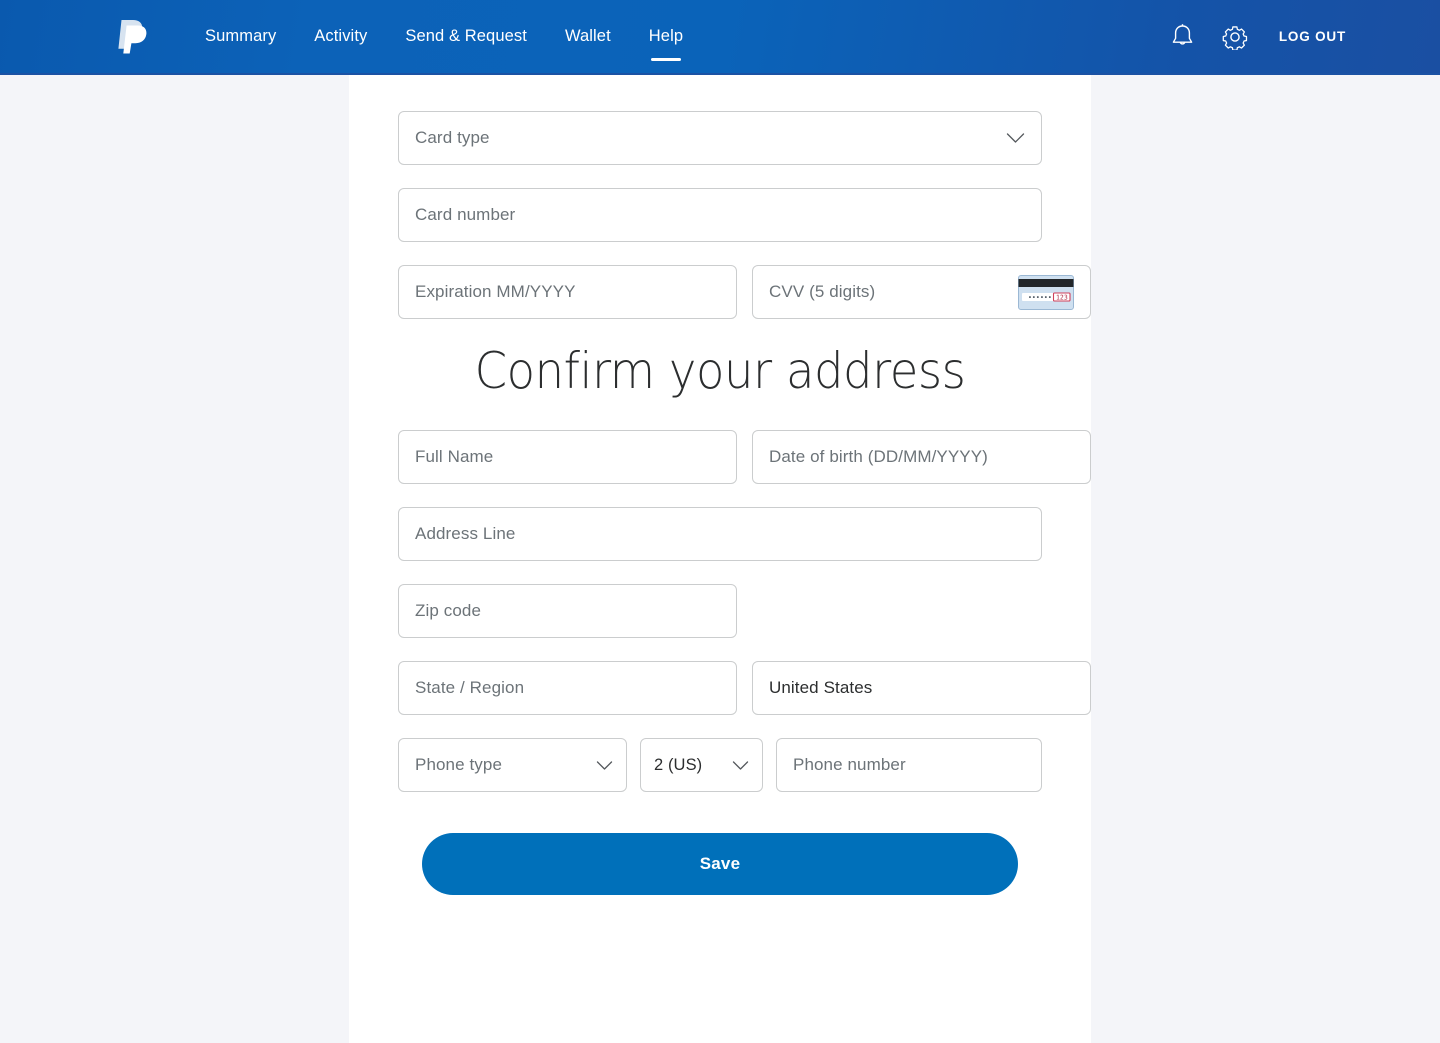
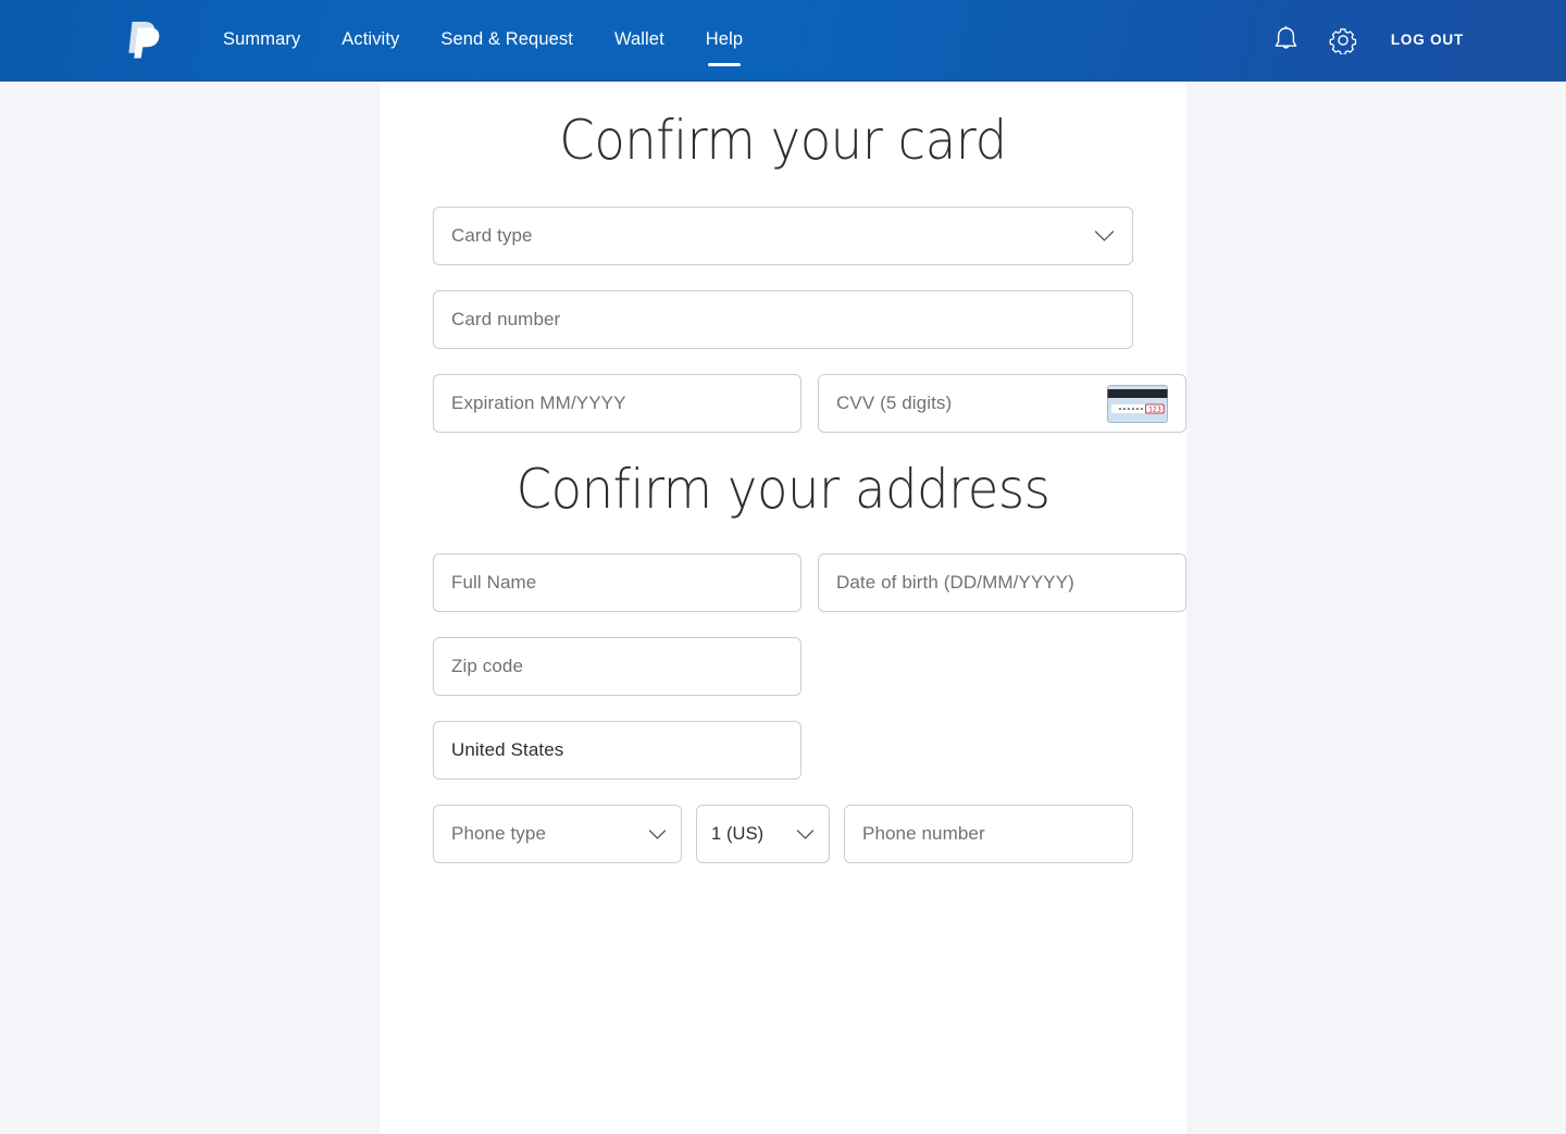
  Summary
  Activity
  Send & Request
  Wallet
  Help
  LOG OUT
+ Confirm your card
  Card type
  Card number
  Expiration MM/YYYY
  CVV (5 digits)
  •••
  •••
  123
  Confirm your address
  Full Name
  Date of birth (DD/MM/YYYY)
- Address Line
  Zip code
- State / Region
  United States
  Phone type
- 2 (US)
+ 1 (US)
  Phone number
- Save
